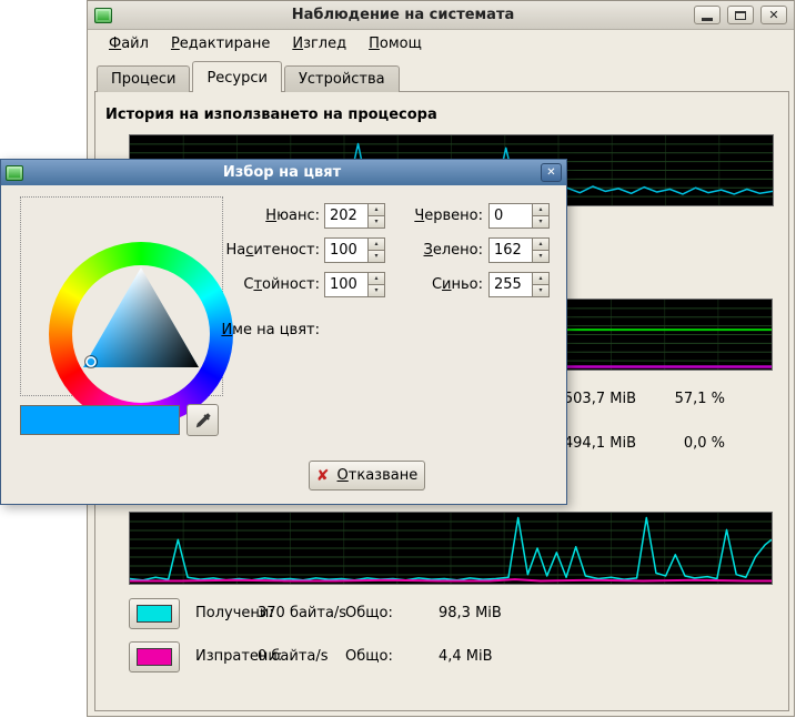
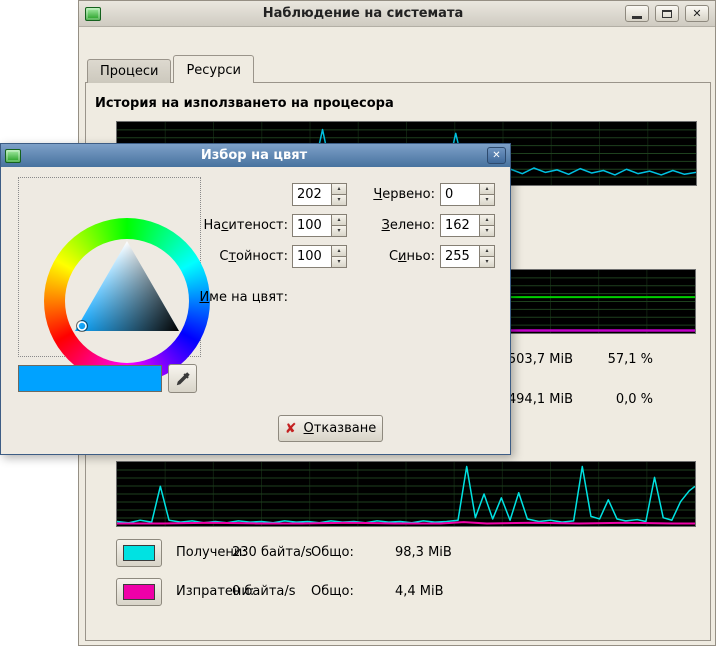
  Наблюдение на системата
  ✕
- Файл
- Редактиране
- Изглед
- Помощ
  Процеси
  Ресурси
- Устройства
  История на използването на процесора
  503,7 MiB
  57,1 %
  494,1 MiB
  0,0 %
  Получени:
- 370 байта/s
+ 230 байта/s
  Общо:
  98,3 MiB
  Изпратени:
  0 байта/s
  Общо:
  4,4 MiB
  Избор на цвят
  ✕
- Нюанс:
  202
  Червено:
  0
  Наситеност:
  100
  Зелено:
  162
  Стойност:
  100
  Синьо:
  255
  Име на цвят:
  ✘
  Отказване
